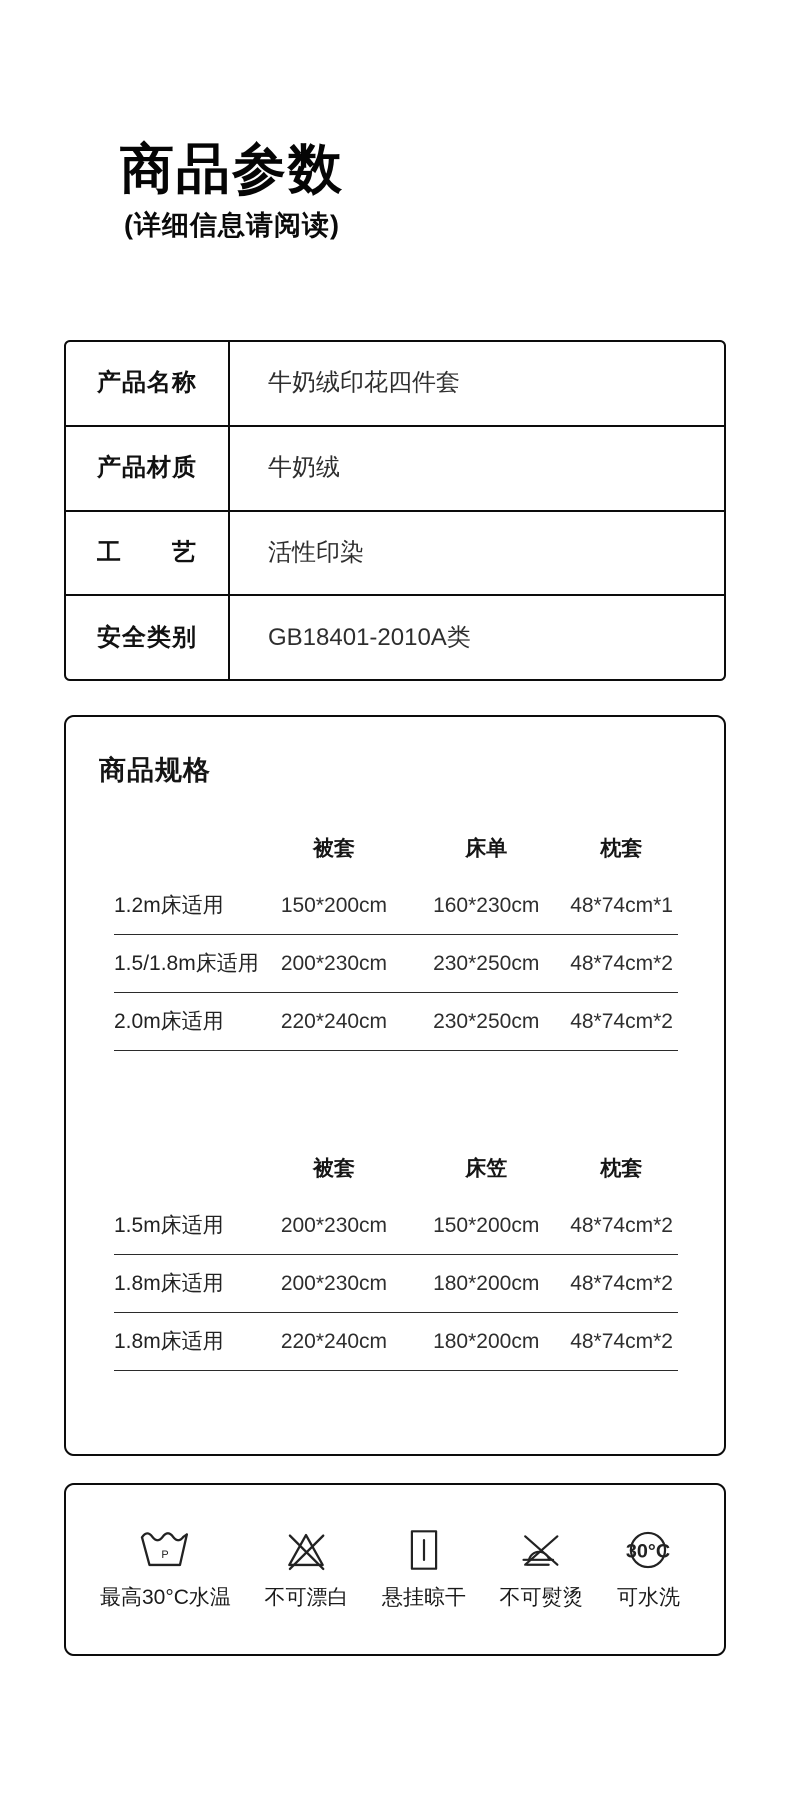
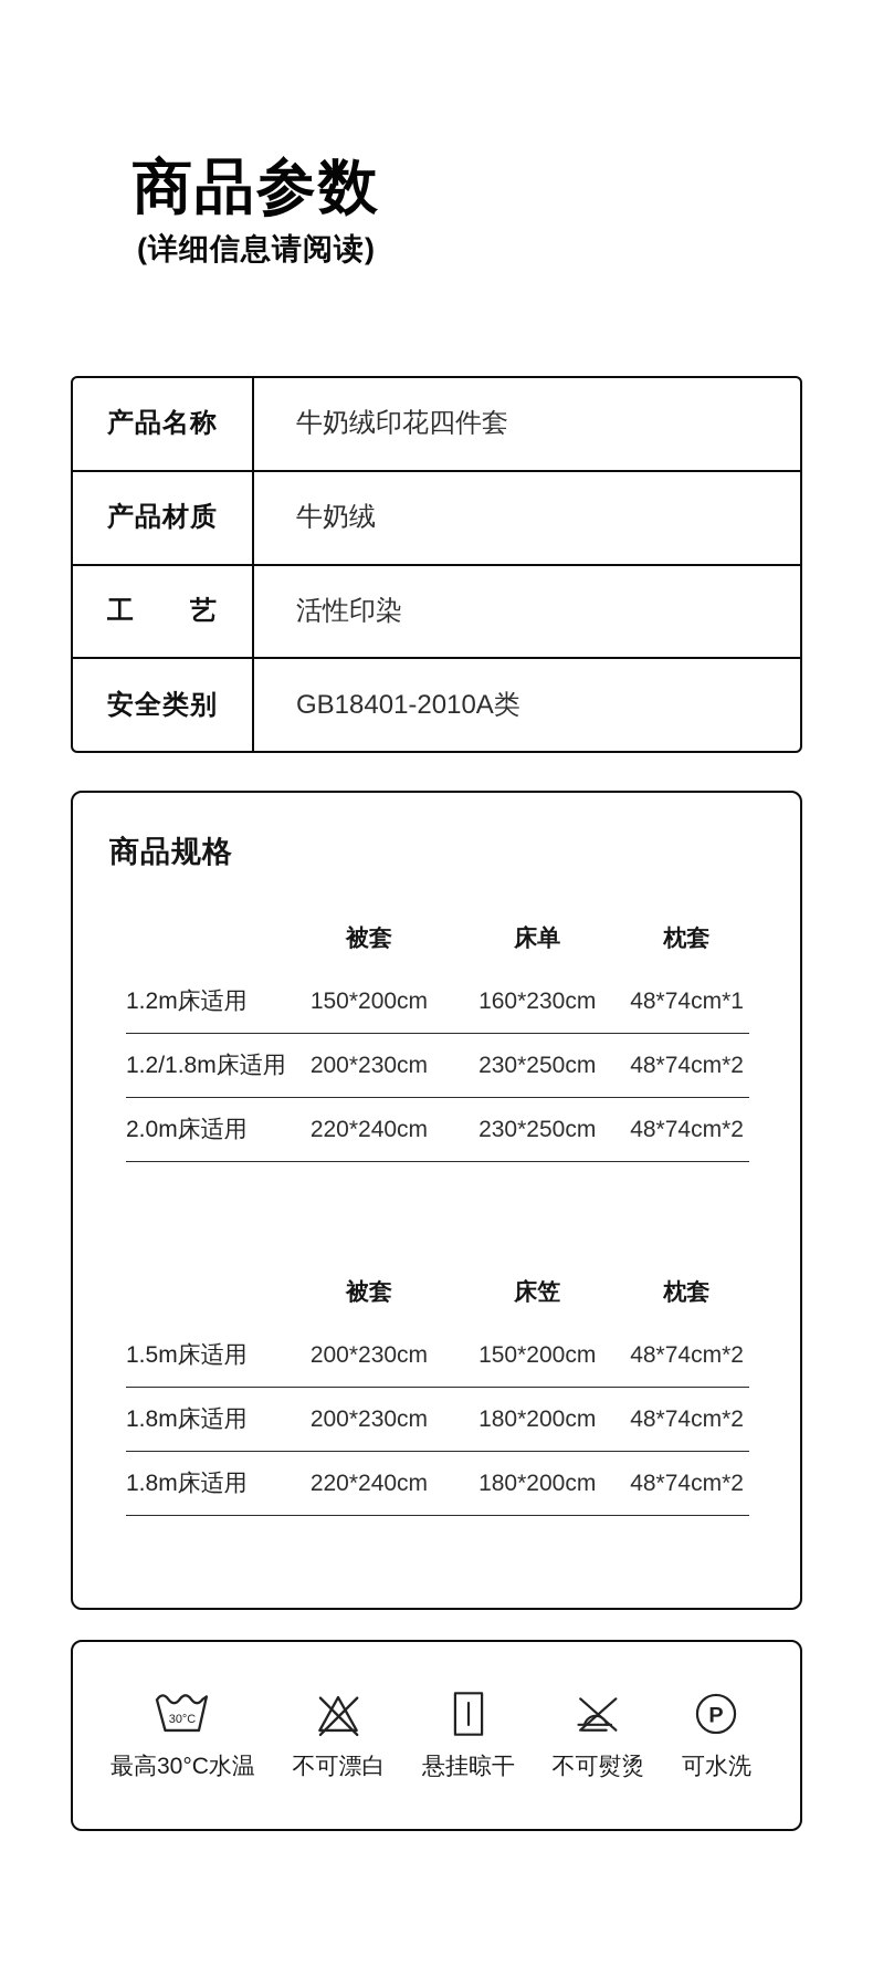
  商品参数
  (详细信息请阅读)
  产品名称
  牛奶绒印花四件套
  产品材质
  牛奶绒
  工 艺
  活性印染
  安全类别
  GB18401-2010A类
  商品规格
  被套
  床单
  枕套
  1.2m床适用
  150*200cm
  160*230cm
  48*74cm*1
- 1.5/1.8m床适用
+ 1.2/1.8m床适用
  200*230cm
  230*250cm
  48*74cm*2
  2.0m床适用
  220*240cm
  230*250cm
  48*74cm*2
  被套
  床笠
  枕套
  1.5m床适用
  200*230cm
  150*200cm
  48*74cm*2
  1.8m床适用
  200*230cm
  180*200cm
  48*74cm*2
  1.8m床适用
  220*240cm
  180*200cm
  48*74cm*2
- P
+ 30°C
  最高30°C水温
  不可漂白
  悬挂晾干
  不可熨烫
- 30°C
+ P
  可水洗
